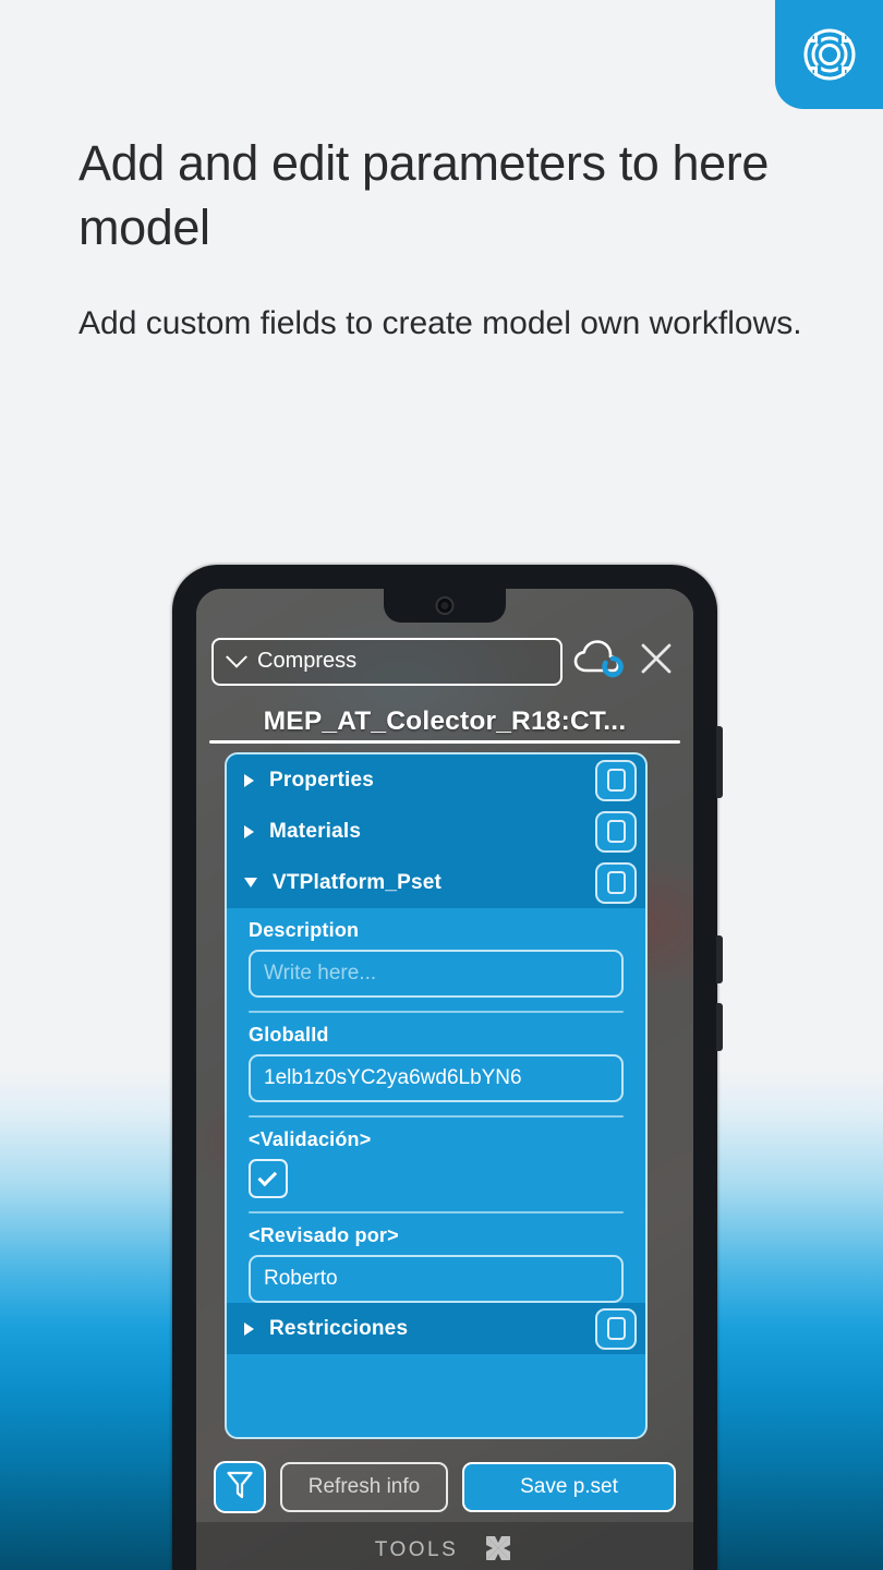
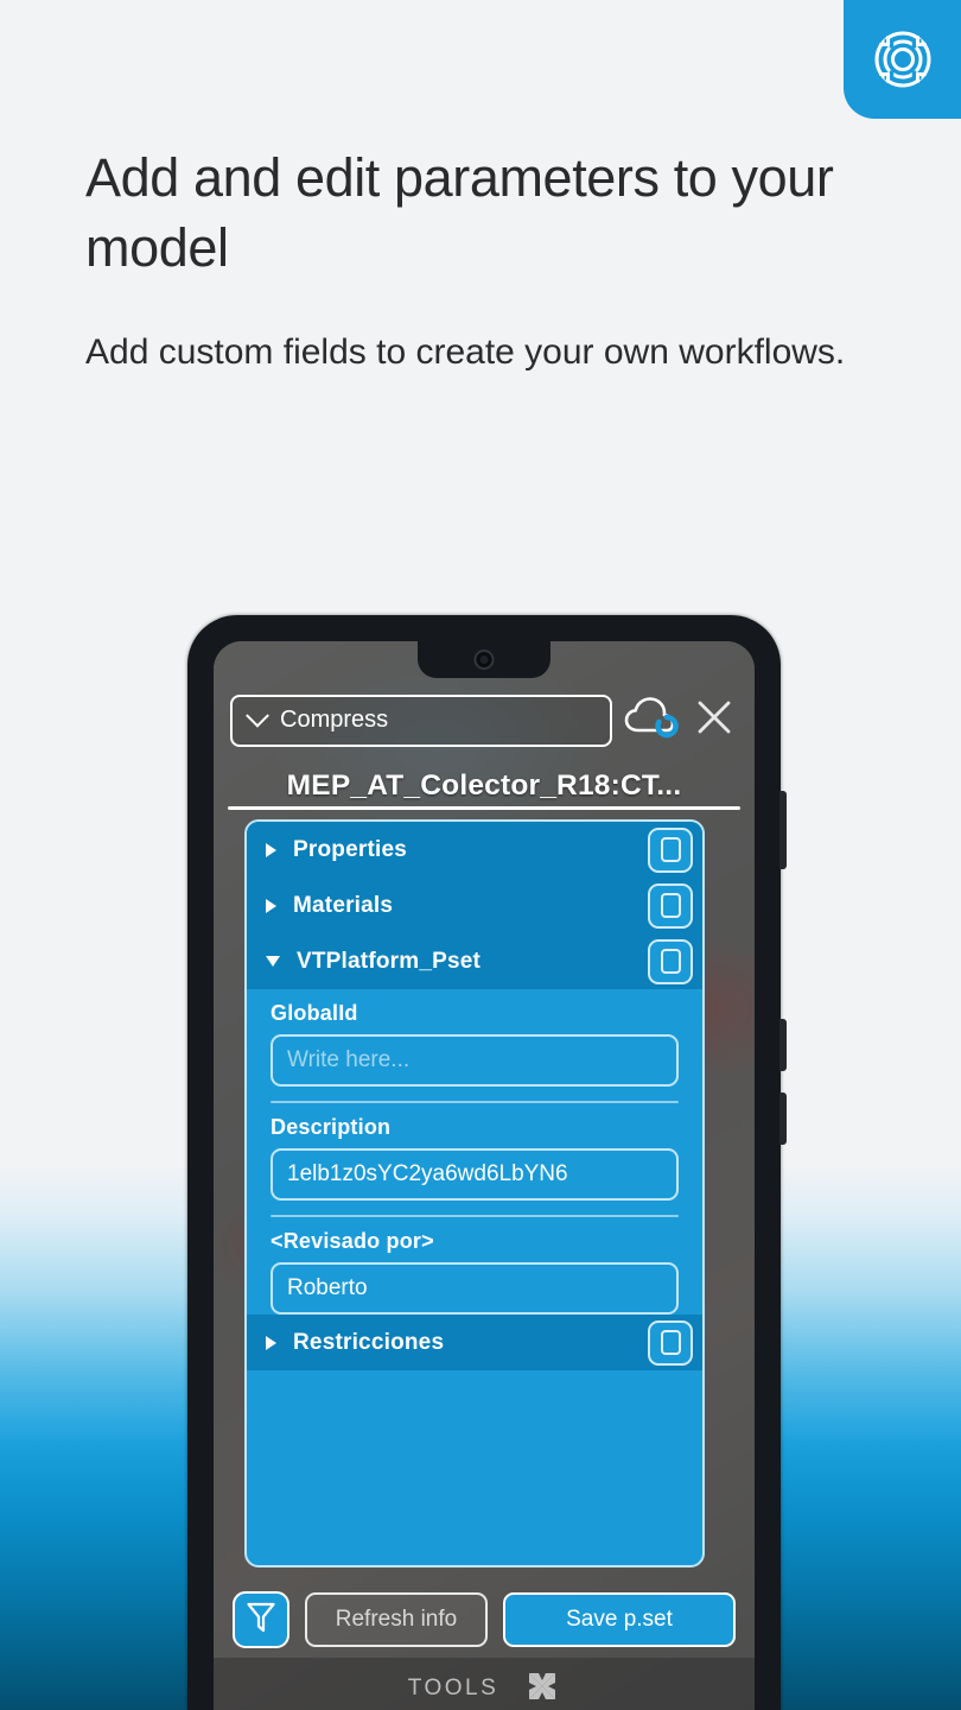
- Add and edit parameters to here model
+ Add and edit parameters to your model
- Add custom fields to create model own workflows.
+ Add custom fields to create your own workflows.
  Compress
  MEP_AT_Colector_R18:CT...
  Properties
  Materials
  VTPlatform_Pset
- Description
+ GlobalId
  Write here...
- GlobalId
+ Description
  1elb1z0sYC2ya6wd6LbYN6
- <Validación>
  <Revisado por>
  Roberto
  Restricciones
  Refresh info
  Save p.set
  TOOLS
